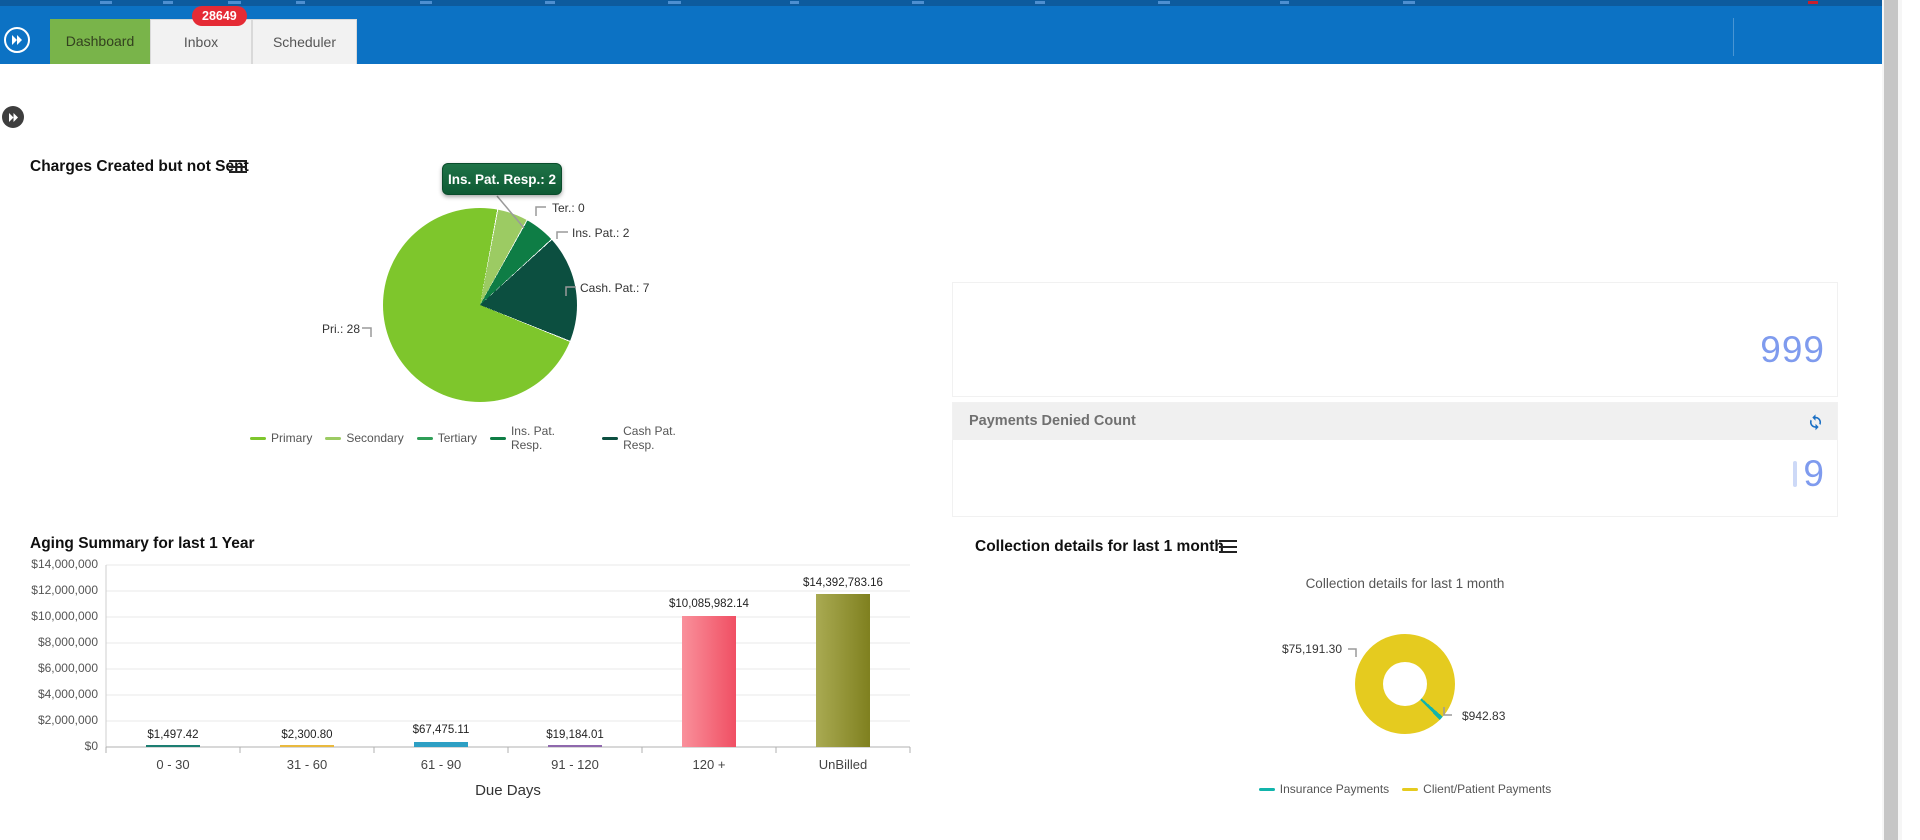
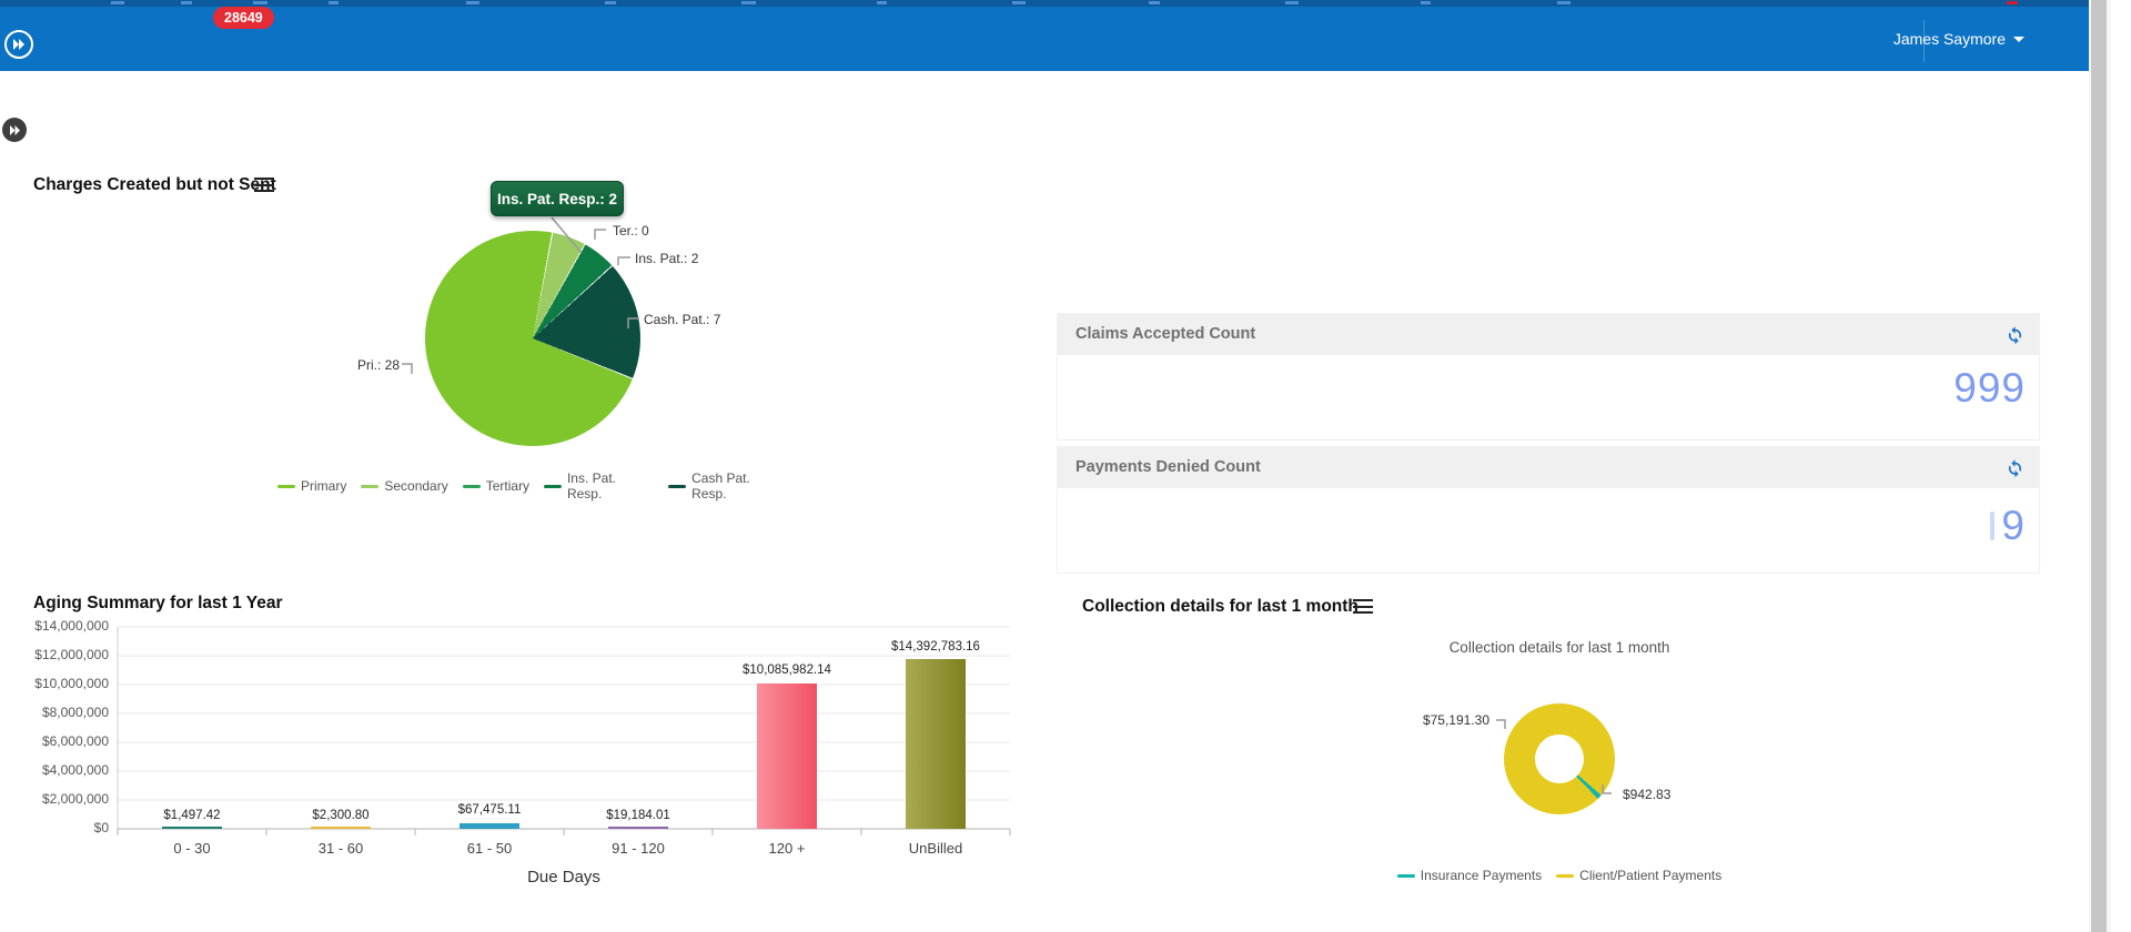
- Dashboard
- Inbox
- Scheduler
  28649
+ James Saymore
  Charges Created but not S
  Ins. Pat. Resp.: 2
  Ter.: 0
  Ins. Pat.: 2
  Cash. Pat.: 7
  Pri.: 28
  Primary
  Secondary
  Tertiary
  Ins. Pat. Resp.
  Cash Pat. Resp.
+ Claims Accepted Count
  999
  Payments Denied Count
  9
  Aging Summary for last 1 Year
  $14,000,000
  $12,000,000
  $10,000,000
  $8,000,000
  $6,000,000
  $4,000,000
  $2,000,000
  $0
  $1,497.42
  $2,300.80
  $67,475.11
  $19,184.01
  $10,085,982.14
  $14,392,783.16
  0 - 30
  31 - 60
- 61 - 90
+ 61 - 50
  91 - 120
  120 +
  UnBilled
  Due Days
  Collection details for last 1 mont
  Collection details for last 1 month
  $75,191.30
  $942.83
  Insurance Payments
  Client/Patient Payments
